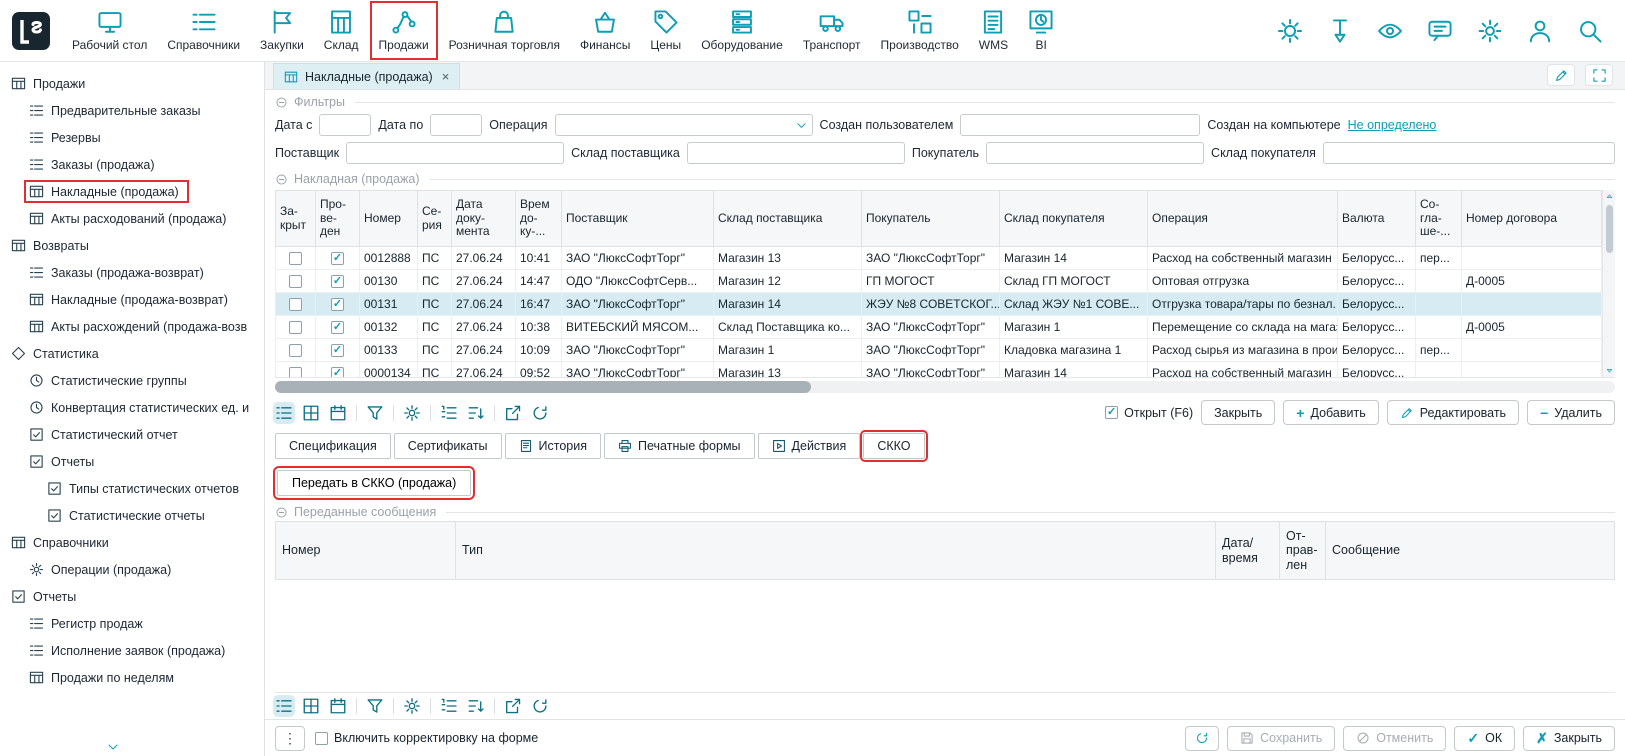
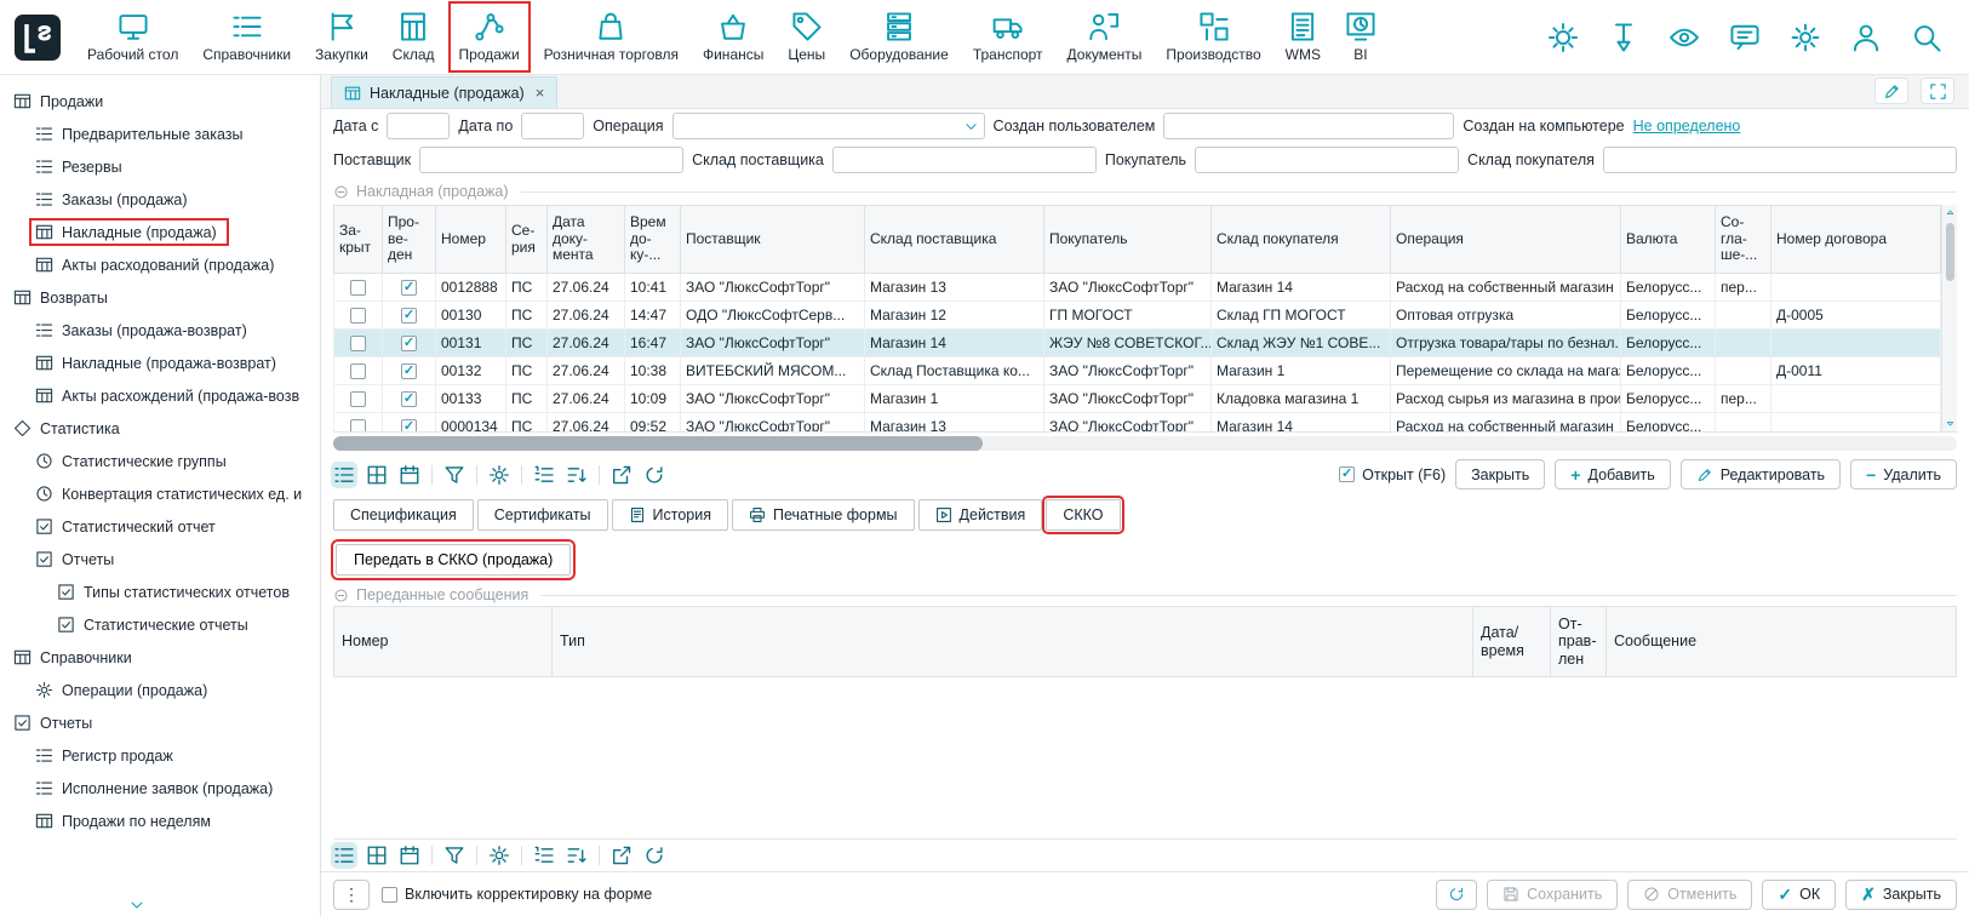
  Рабочий стол
  Справочники
  Закупки
  Склад
  Продажи
  Розничная торговля
  Финансы
  Цены
  Оборудование
  Транспорт
+ Документы
  Производство
  WMS
  BI
  Продажи
  Предварительные заказы
  Резервы
  Заказы (продажа)
  Накладные (продажа)
  Акты расходований (продажа)
  Возвраты
  Заказы (продажа-возврат)
  Накладные (продажа-возврат)
  Акты расхождений (продажа-возв
  Статистика
  Статистические группы
  Конвертация статистических ед. и
  Статистический отчет
  Отчеты
  Типы статистических отчетов
  Статистические отчеты
  Справочники
  Операции (продажа)
  Отчеты
  Регистр продаж
  Исполнение заявок (продажа)
  Продажи по неделям
  Накладные (продажа)
  ×
- Фильтры
  Дата с
  Дата по
  Операция
  Создан пользователем
  Создан на компьютере
  Не определено
  Поставщик
  Склад поставщика
  Покупатель
  Склад покупателя
  Накладная (продажа)
  За- крыт	Про- ве- ден	Номер	Се- рия	Дата доку- мента	Врем до- ку-...	Поставщик	Склад поставщика	Покупатель	Склад покупателя	Операция	Валюта	Со- гла- ше-...	Номер договора
  	✓	0012888	ПС	27.06.24	10:41	ЗАО "ЛюксСофтТорг"	Магазин 13	ЗАО "ЛюксСофтТорг"	Магазин 14	Расход на собственный магазин	Белорусс...	пер...
  	✓	00130	ПС	27.06.24	14:47	ОДО "ЛюксСофтСерв...	Магазин 12	ГП МОГОСТ	Склад ГП МОГОСТ	Оптовая отгрузка	Белорусс...		Д-0005
  	✓	00131	ПС	27.06.24	16:47	ЗАО "ЛюксСофтТорг"	Магазин 14	ЖЭУ №8 СОВЕТСКОГ...	Склад ЖЭУ №1 СОВЕ...	Отгрузка товара/тары по безнал.	Белорусс...
- 	✓	00132	ПС	27.06.24	10:38	ВИТЕБСКИЙ МЯСОМ...	Склад Поставщика ко...	ЗАО "ЛюксСофтТорг"	Магазин 1	Перемещение со склада на мага	Белорусс...		Д-0005
+ 	✓	00132	ПС	27.06.24	10:38	ВИТЕБСКИЙ МЯСОМ...	Склад Поставщика ко...	ЗАО "ЛюксСофтТорг"	Магазин 1	Перемещение со склада на мага	Белорусс...		Д-0011
  	✓	00133	ПС	27.06.24	10:09	ЗАО "ЛюксСофтТорг"	Магазин 1	ЗАО "ЛюксСофтТорг"	Кладовка магазина 1	Расход сырья из магазина в прои	Белорусс...	пер...
  	✓	0000134	ПС	27.06.24	09:52	ЗАО "ЛюксСофтТорг"	Магазин 13	ЗАО "ЛюксСофтТорг"	Магазин 14	Расход на собственный магазин	Белорусс...
  ✓
  Открыт (F6)
  Закрыть
  +
  Добавить
  Редактировать
  −
  Удалить
  Спецификация
  Сертификаты
  История
  Печатные формы
  Действия
  СККО
  Передать в СККО (продажа)
  Переданные сообщения
  Номер	Тип	Дата/время	От- прав- лен	Сообщение
  ⋮
  Включить корректировку на форме
  Сохранить
  Отменить
  ✓
  ОК
  ✗
  Закрыть
